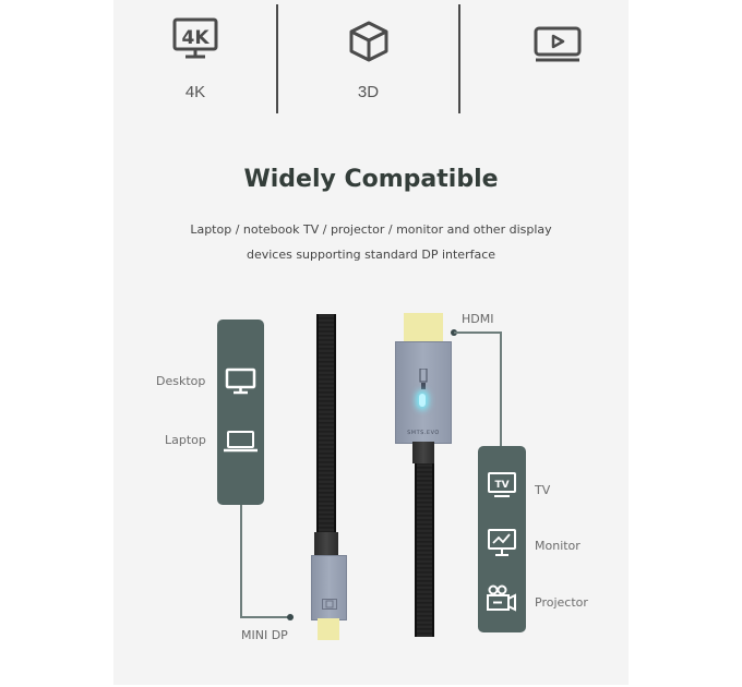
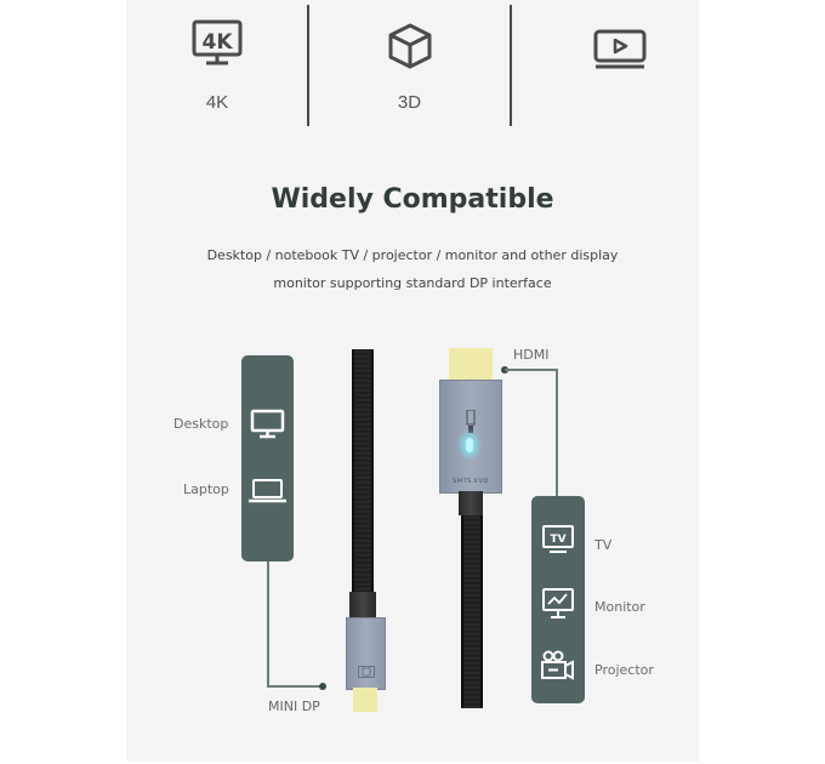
  4K
  4K
  3D
  Widely Compatible
- Laptop / notebook TV / projector / monitor and other display
+ Desktop / notebook TV / projector / monitor and other display
- devices supporting standard DP interface
+ monitor supporting standard DP interface
  Desktop
  Laptop
  MINI DP
  HDMI
  TV
  TV
  Monitor
  Projector
